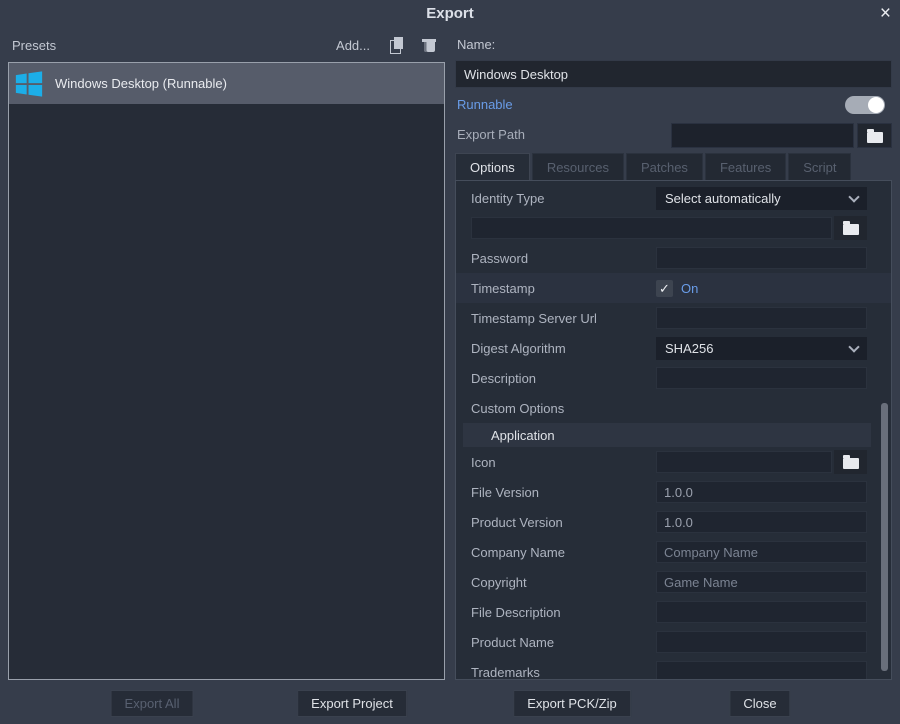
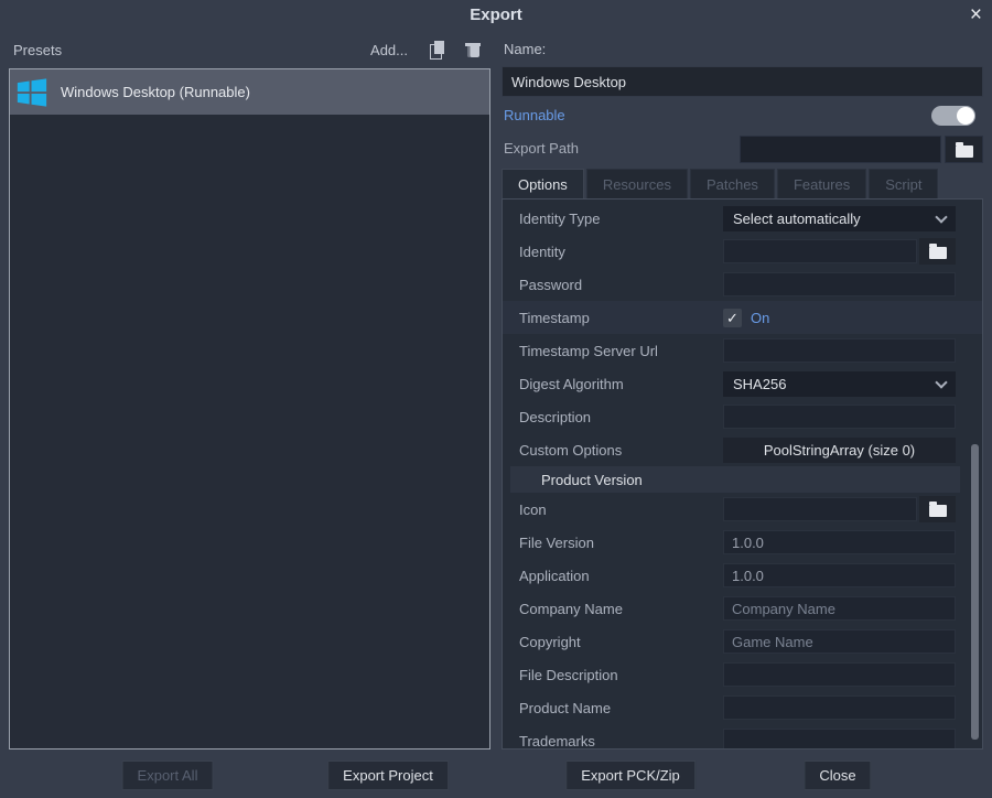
  Export
  ×
  Presets
  Add...
  Windows Desktop (Runnable)
  Name:
  Windows Desktop
  Runnable
  Export Path
  Options
  Resources
  Patches
  Features
  Script
  Identity Type
  Select automatically
+ Identity
  Password
  Timestamp
  ✓
  On
  Timestamp Server Url
  Digest Algorithm
  SHA256
  Description
  Custom Options
+ PoolStringArray (size 0)
- Application
+ Product Version
  Icon
  File Version
  1.0.0
- Product Version
+ Application
  1.0.0
  Company Name
  Company Name
  Copyright
  Game Name
  File Description
  Product Name
  Trademarks
  Export All
  Export Project
  Export PCK/Zip
  Close
